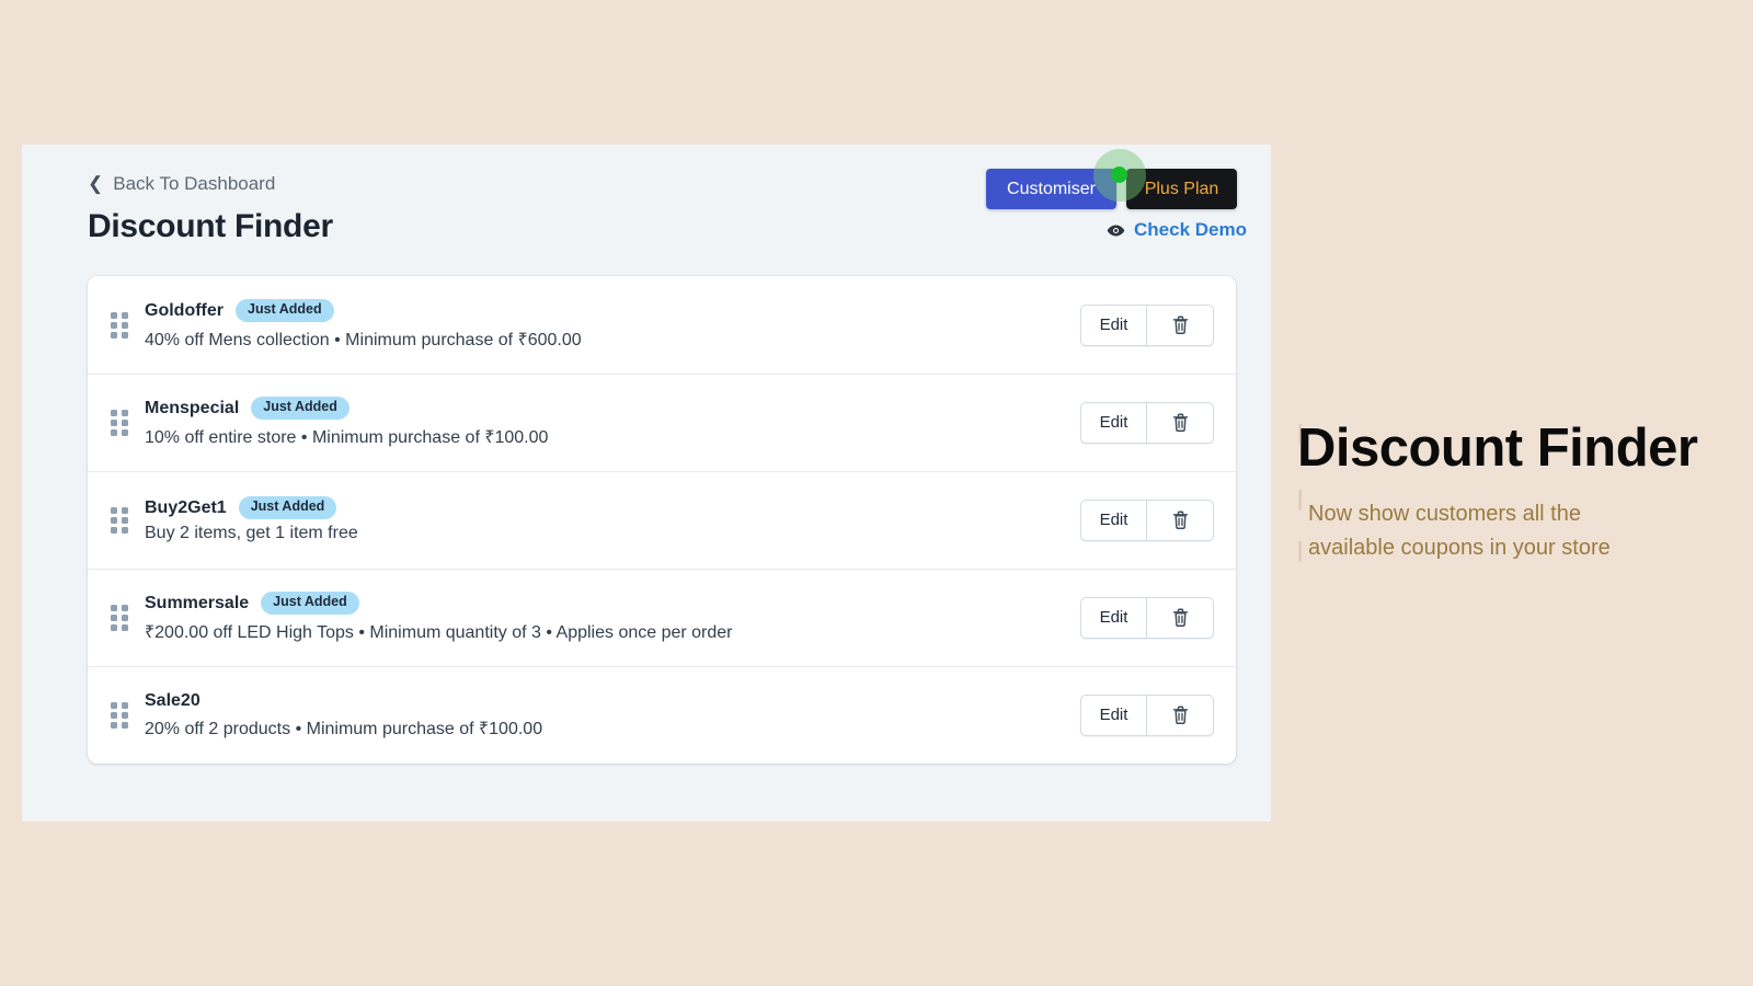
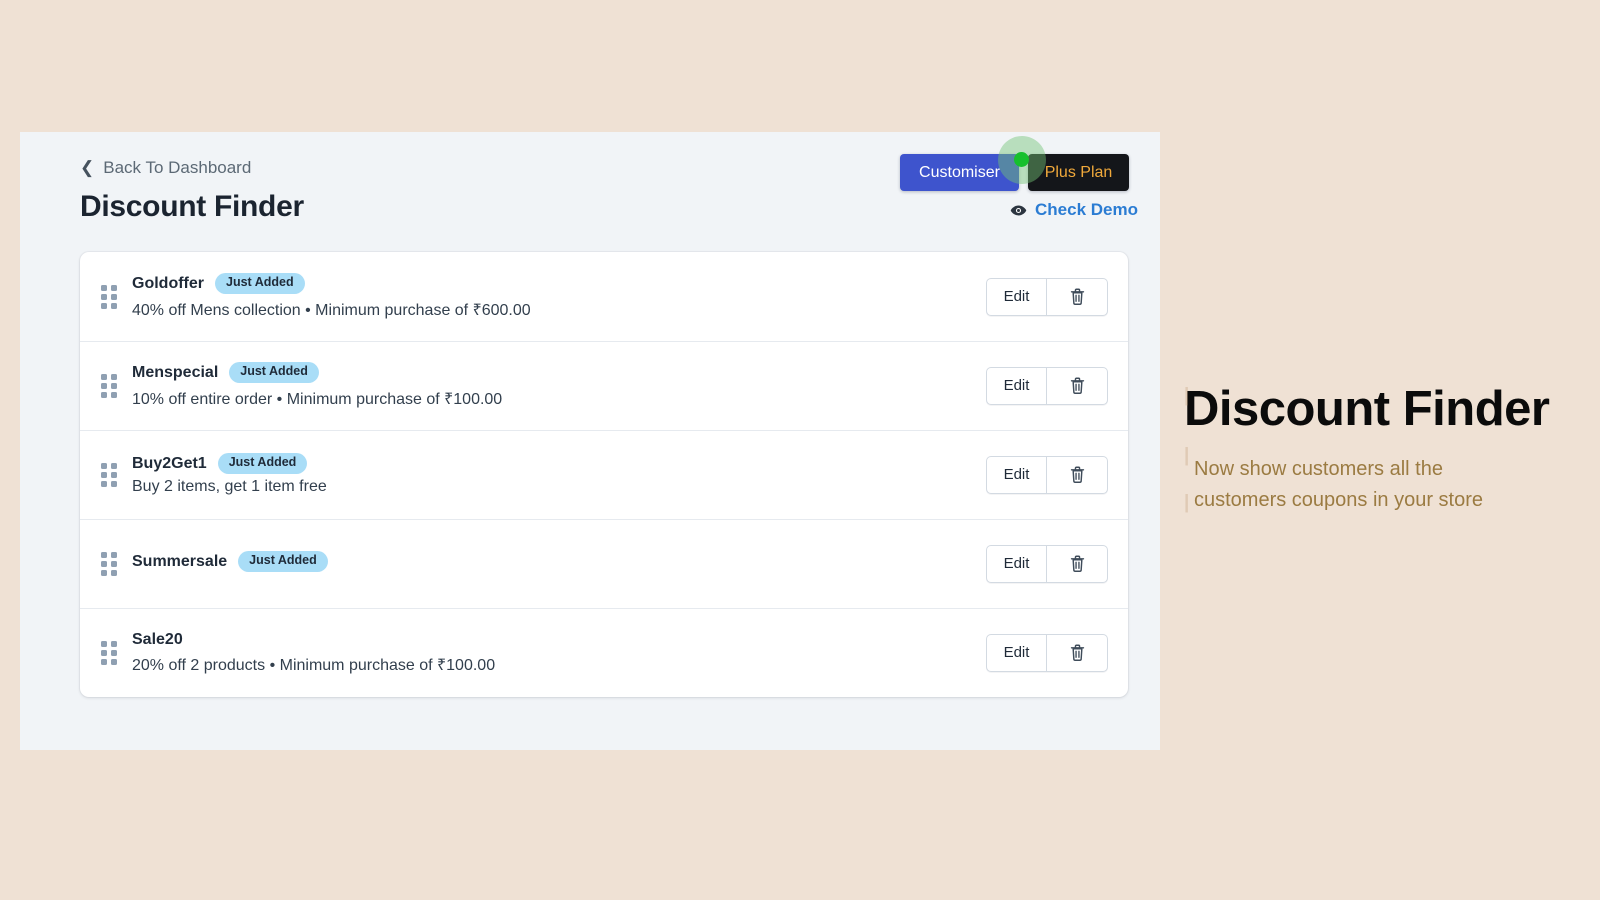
  |
  |
  |
  Discount Finder
- Now show customers all the available coupons in your store
+ Now show customers all the customers coupons in your store
  ❮
  Back To Dashboard
  Discount Finder
  Customiser
  Plus Plan
  Check Demo
  Goldoffer
  Just Added
  40% off Mens collection • Minimum purchase of ₹600.00
  Edit
  Menspecial
  Just Added
- 10% off entire store • Minimum purchase of ₹100.00
+ 10% off entire order • Minimum purchase of ₹100.00
  Edit
  Buy2Get1
  Just Added
  Buy 2 items, get 1 item free
  Edit
  Summersale
  Just Added
- ₹200.00 off LED High Tops • Minimum quantity of 3 • Applies once per order
  Edit
  Sale20
  20% off 2 products • Minimum purchase of ₹100.00
  Edit
